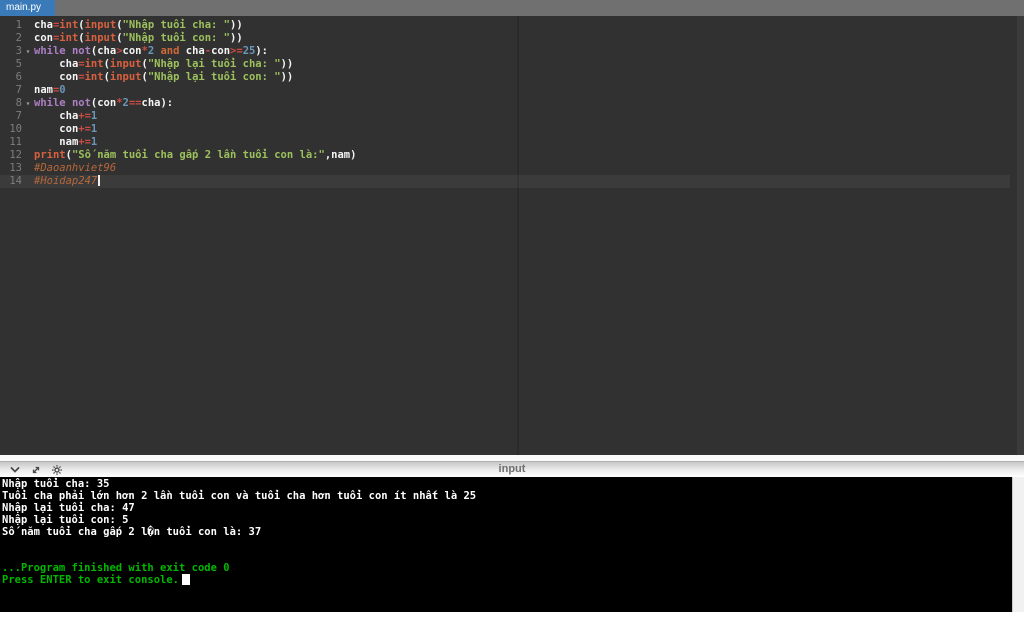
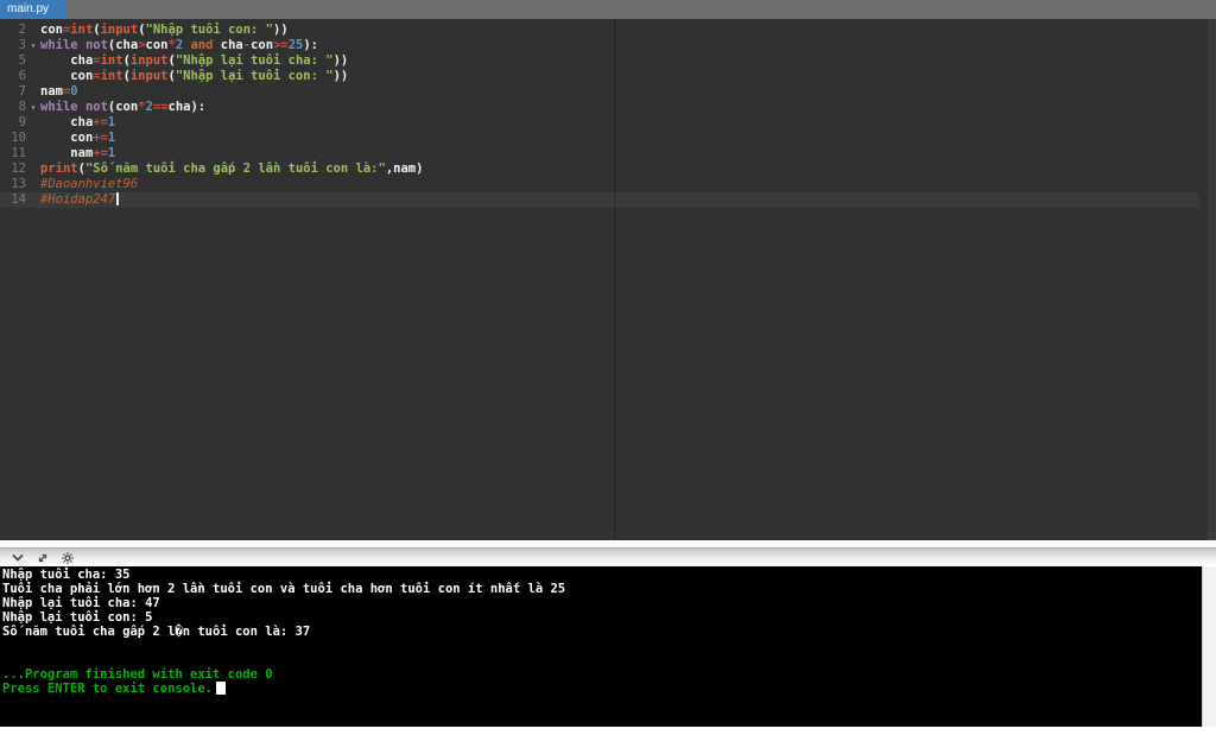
  main.py
- 1 cha=int(input("Nhập tuổi cha: "))
  2 con=int(input("Nhập tuổi con: "))
  3 ▾ while not(cha>con*2 and cha-con>=25):
  5 cha=int(input("Nhập lại tuổi cha: "))
  6 con=int(input("Nhập lại tuổi con: "))
  7 nam=0
  8 ▾ while not(con*2==cha):
- 7 cha+=1
+ 9 cha+=1
  10 con+=1
  11 nam+=1
  12 print("Số năm tuổi cha gấp 2 lần tuổi con là:",nam)
  13 #Daoanhviet96
  14 #Hoidap247
- input
  Nhập tuổi cha: 35
  Tuổi cha phải lớn hơn 2 lần tuổi con và tuổi cha hơn tuổi con ít nhất là 25
  Nhập lại tuổi cha: 47
  Nhập lại tuổi con: 5
  Số năm tuổi cha gấp 2 l�n tuổi con là: 37
  ...Program finished with exit code 0
  Press ENTER to exit console.
